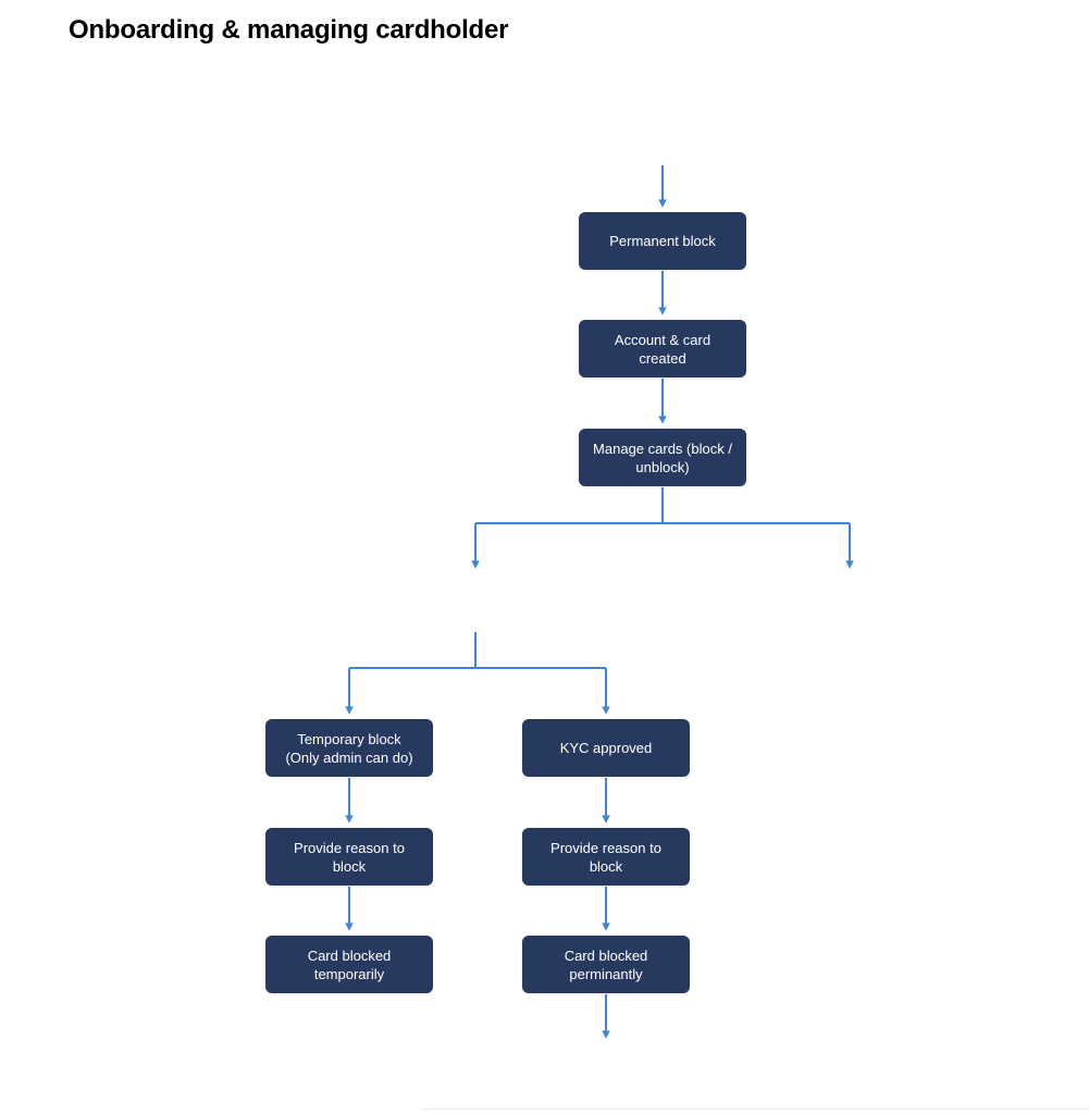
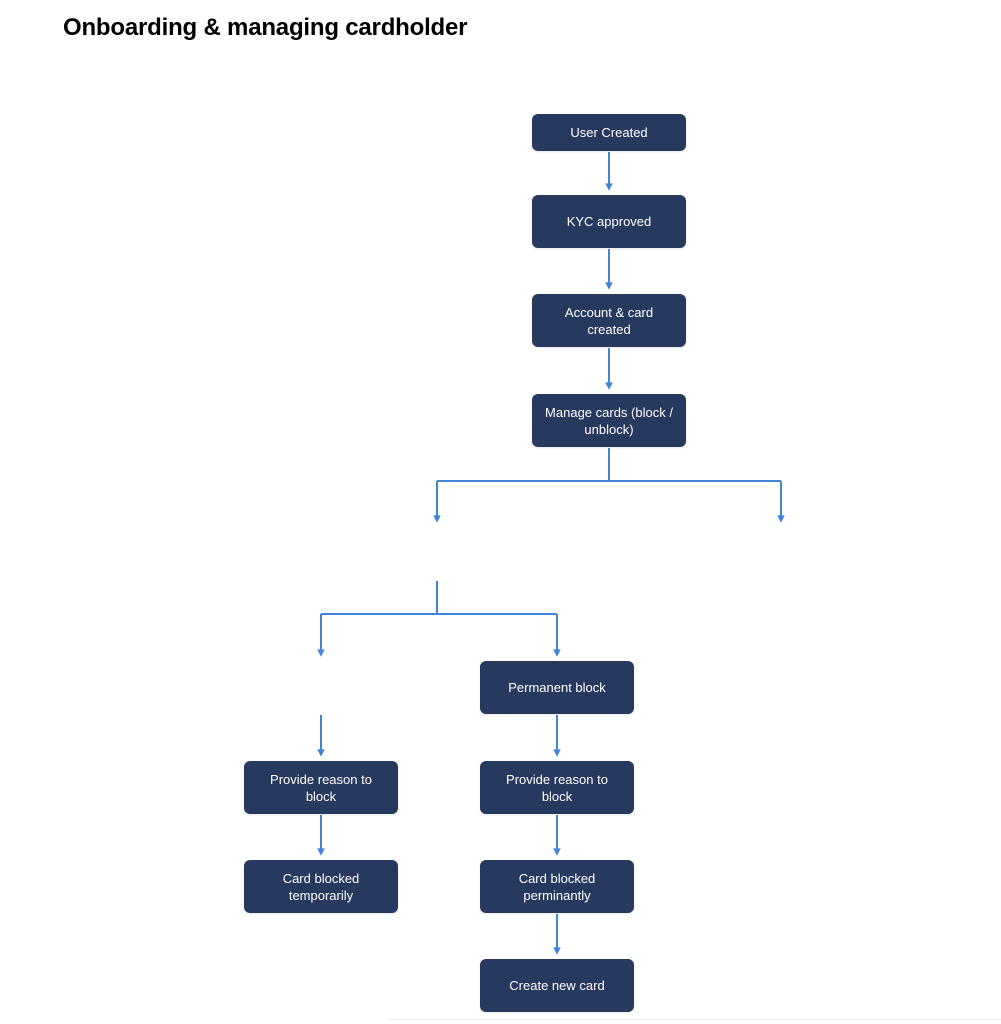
  Onboarding & managing cardholder
+ User Created
- Permanent block
+ KYC approved
  Account & card
  created
  Manage cards (block /
  unblock)
- Temporary block
- (Only admin can do)
- KYC approved
+ Permanent block
  Provide reason to
  block
  Provide reason to
  block
  Card blocked
  temporarily
  Card blocked
  perminantly
+ Create new card
